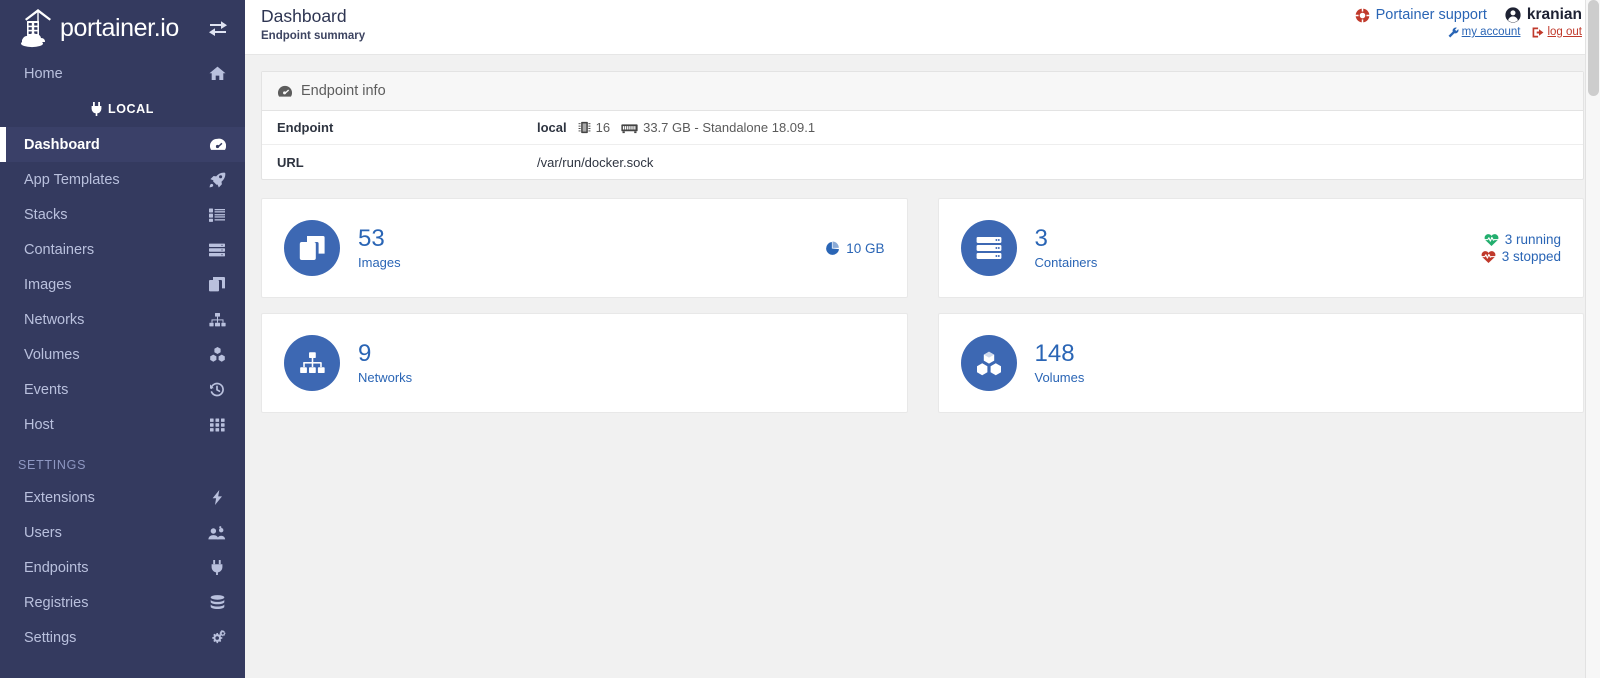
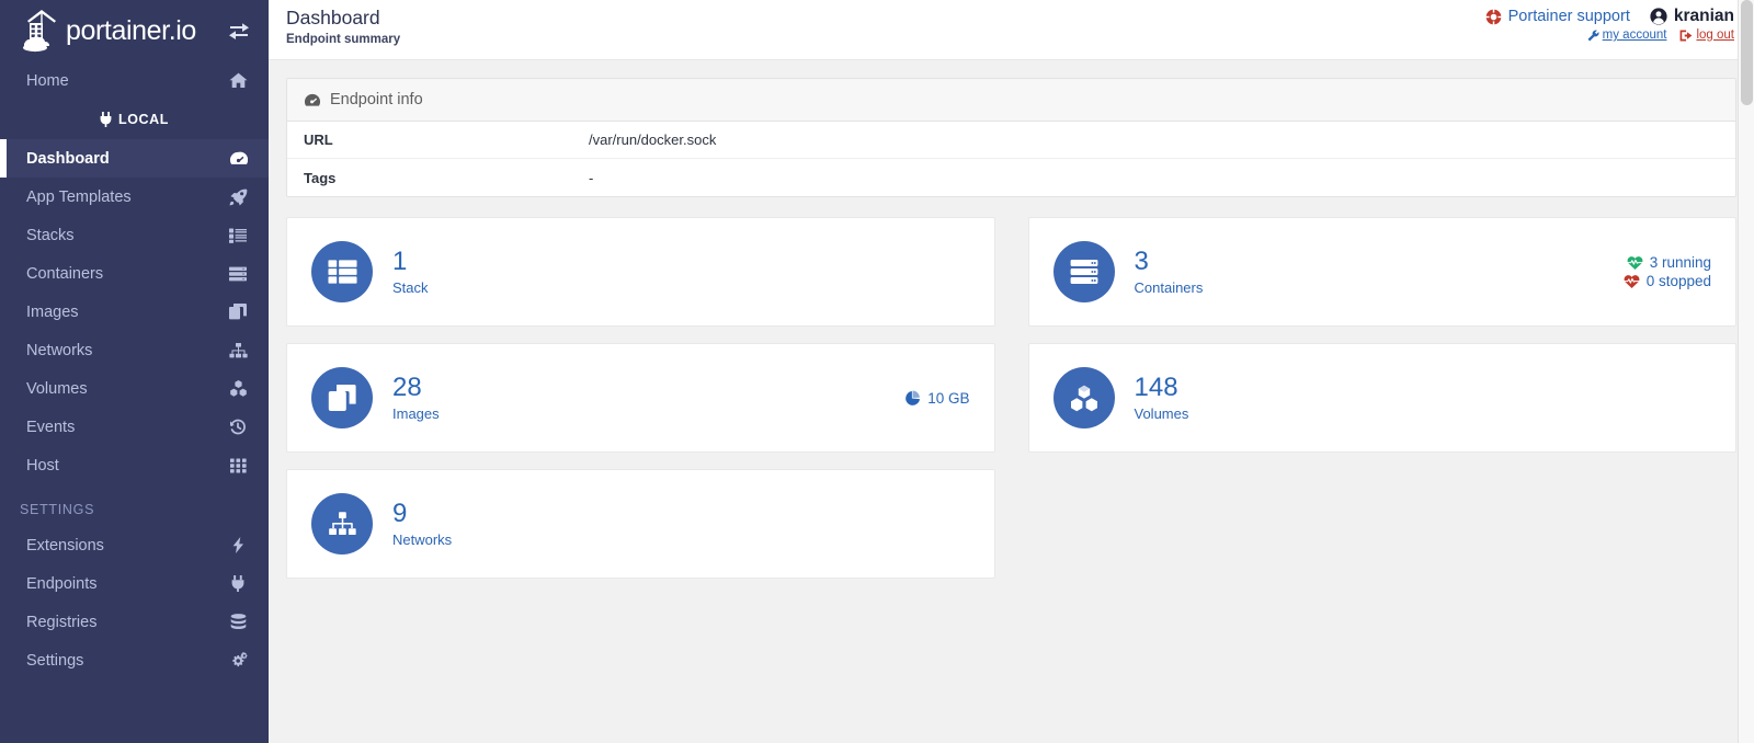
  portainer.io
  Home
  LOCAL
  Dashboard
  App Templates
  Stacks
  Containers
  Images
  Networks
  Volumes
  Events
  Host
  SETTINGS
  Extensions
- Users
  Endpoints
  Registries
  Settings
  Dashboard
  Endpoint summary
  Portainer support
  kranian
  my account
  log out
  Endpoint info
- Endpoint
- local
- 16
- 33.7 GB - Standalone 18.09.1
  URL
  /var/run/docker.sock
+ Tags
+ -
+ 1
+ Stack
- 53
+ 28
  Images
  10 GB
  9
  Networks
  3
  Containers
  3 running
- 3 stopped
+ 0 stopped
  148
  Volumes
